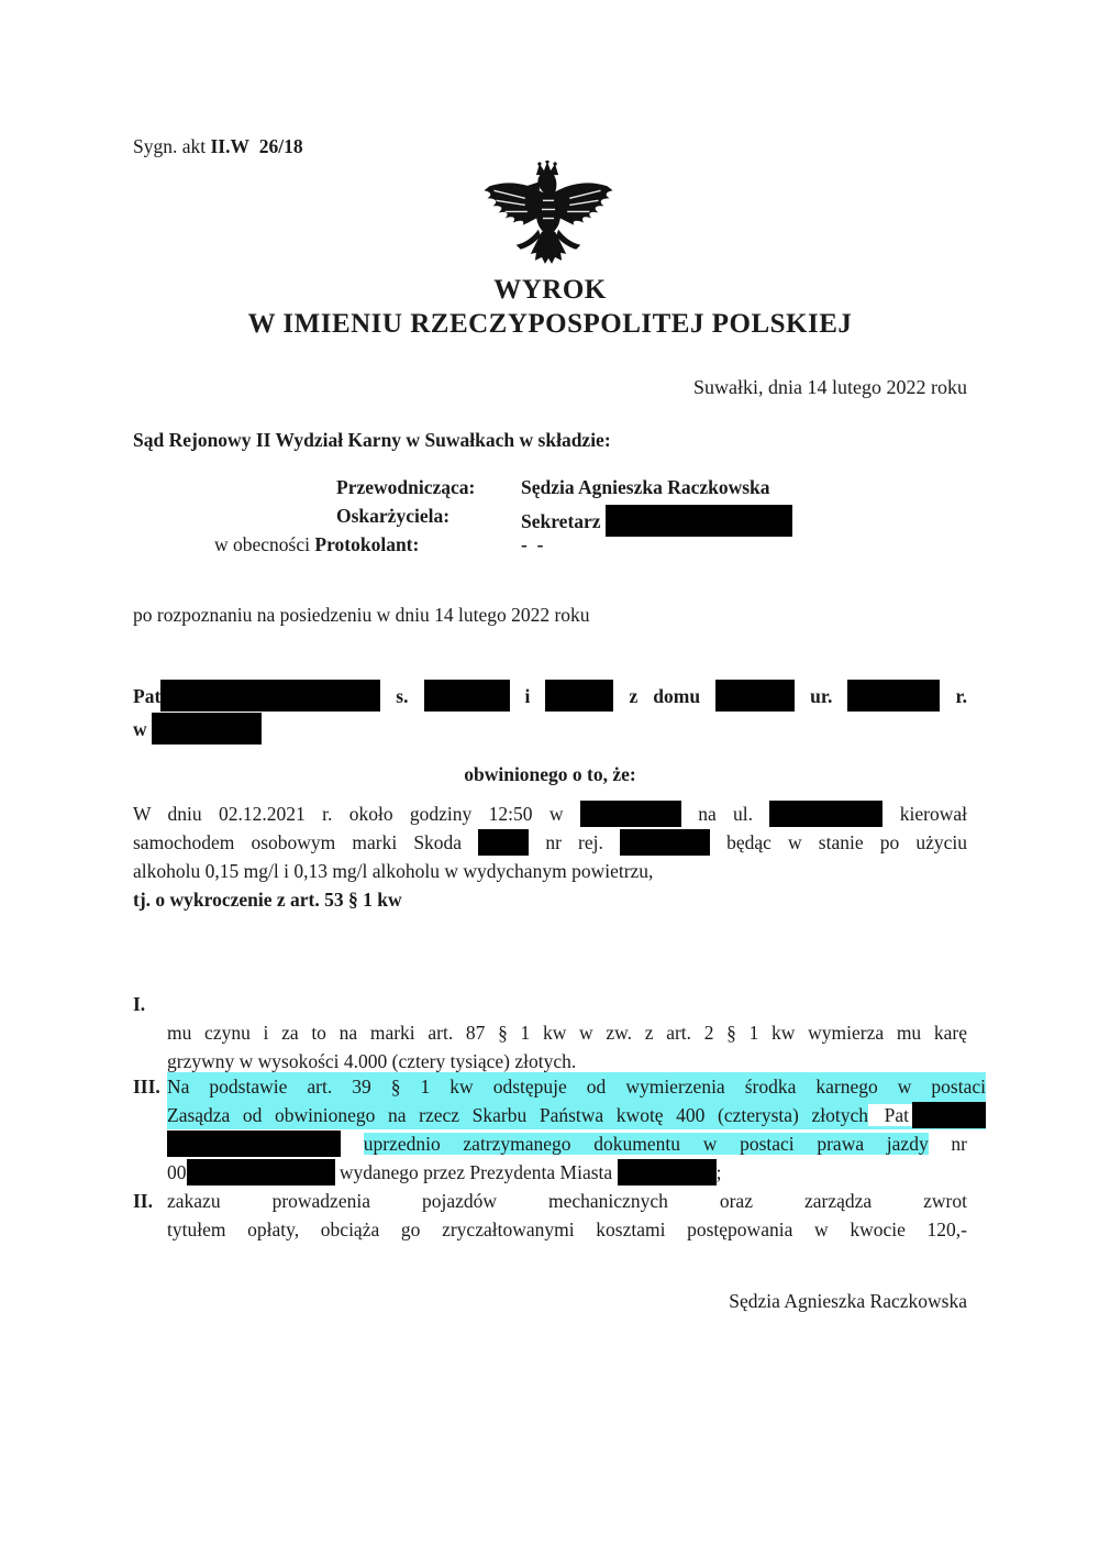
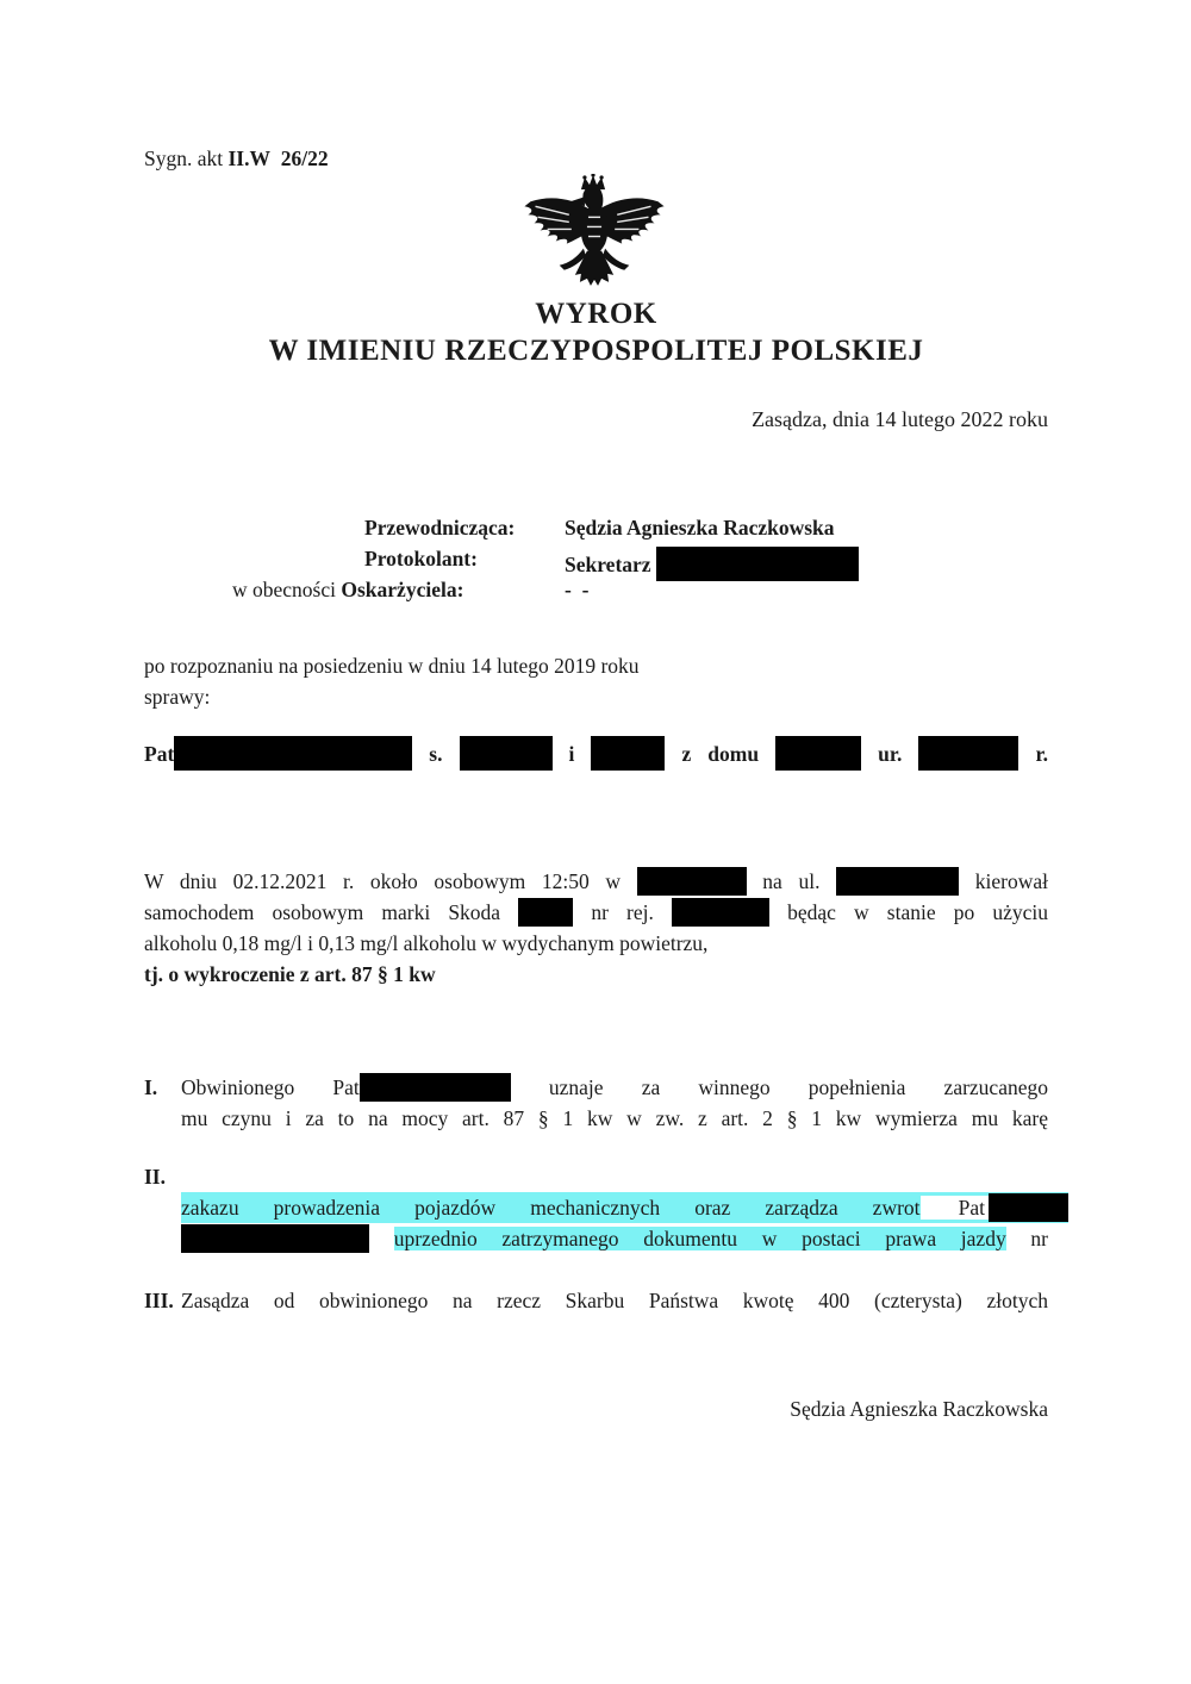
- Sygn. akt II.W 26/18
+ Sygn. akt II.W 26/22
  WYROK
  W IMIENIU RZECZYPOSPOLITEJ POLSKIEJ
- Suwałki, dnia 14 lutego 2022 roku
+ Zasądza, dnia 14 lutego 2022 roku
- Sąd Rejonowy II Wydział Karny w Suwałkach w składzie:
  Przewodnicząca:
  Sędzia Agnieszka Raczkowska
- Oskarżyciela:
+ Protokolant:
  Sekretarz
- w obecności Protokolant:
+ w obecności Oskarżyciela:
  - -
- po rozpoznaniu na posiedzeniu w dniu 14 lutego 2022 roku
+ po rozpoznaniu na posiedzeniu w dniu 14 lutego 2019 roku
+ sprawy:
  Pat s. i z domu ur. r.
- w
- obwinionego o to, że:
- W dniu 02.12.2021 r. około godziny 12:50 w na ul. kierował
+ W dniu 02.12.2021 r. około osobowym 12:50 w na ul. kierował
  samochodem osobowym marki Skoda nr rej. będąc w stanie po użyciu
- alkoholu 0,15 mg/l i 0,13 mg/l alkoholu w wydychanym powietrzu,
+ alkoholu 0,18 mg/l i 0,13 mg/l alkoholu w wydychanym powietrzu,
- tj. o wykroczenie z art. 53 § 1 kw
+ tj. o wykroczenie z art. 87 § 1 kw
  I.
+ Obwinionego Pat uznaje za winnego popełnienia zarzucanego
- mu czynu i za to na marki art. 87 § 1 kw w zw. z art. 2 § 1 kw wymierza mu karę
+ mu czynu i za to na mocy art. 87 § 1 kw w zw. z art. 2 § 1 kw wymierza mu karę
- grzywny w wysokości 4.000 (cztery tysiące) złotych.
- III.
+ II.
- Na podstawie art. 39 § 1 kw odstępuje od wymierzenia środka karnego w postaci
- Zasądza od obwinionego na rzecz Skarbu Państwa kwotę 400 (czterysta) złotych Pat
+ zakazu prowadzenia pojazdów mechanicznych oraz zarządza zwrot Pat
  uprzednio zatrzymanego dokumentu w postaci prawa jazdy nr
- 00 wydanego przez Prezydenta Miasta ;
- II.
+ III.
- zakazu prowadzenia pojazdów mechanicznych oraz zarządza zwrot
+ Zasądza od obwinionego na rzecz Skarbu Państwa kwotę 400 (czterysta) złotych
- tytułem opłaty, obciąża go zryczałtowanymi kosztami postępowania w kwocie 120,-
  Sędzia Agnieszka Raczkowska
